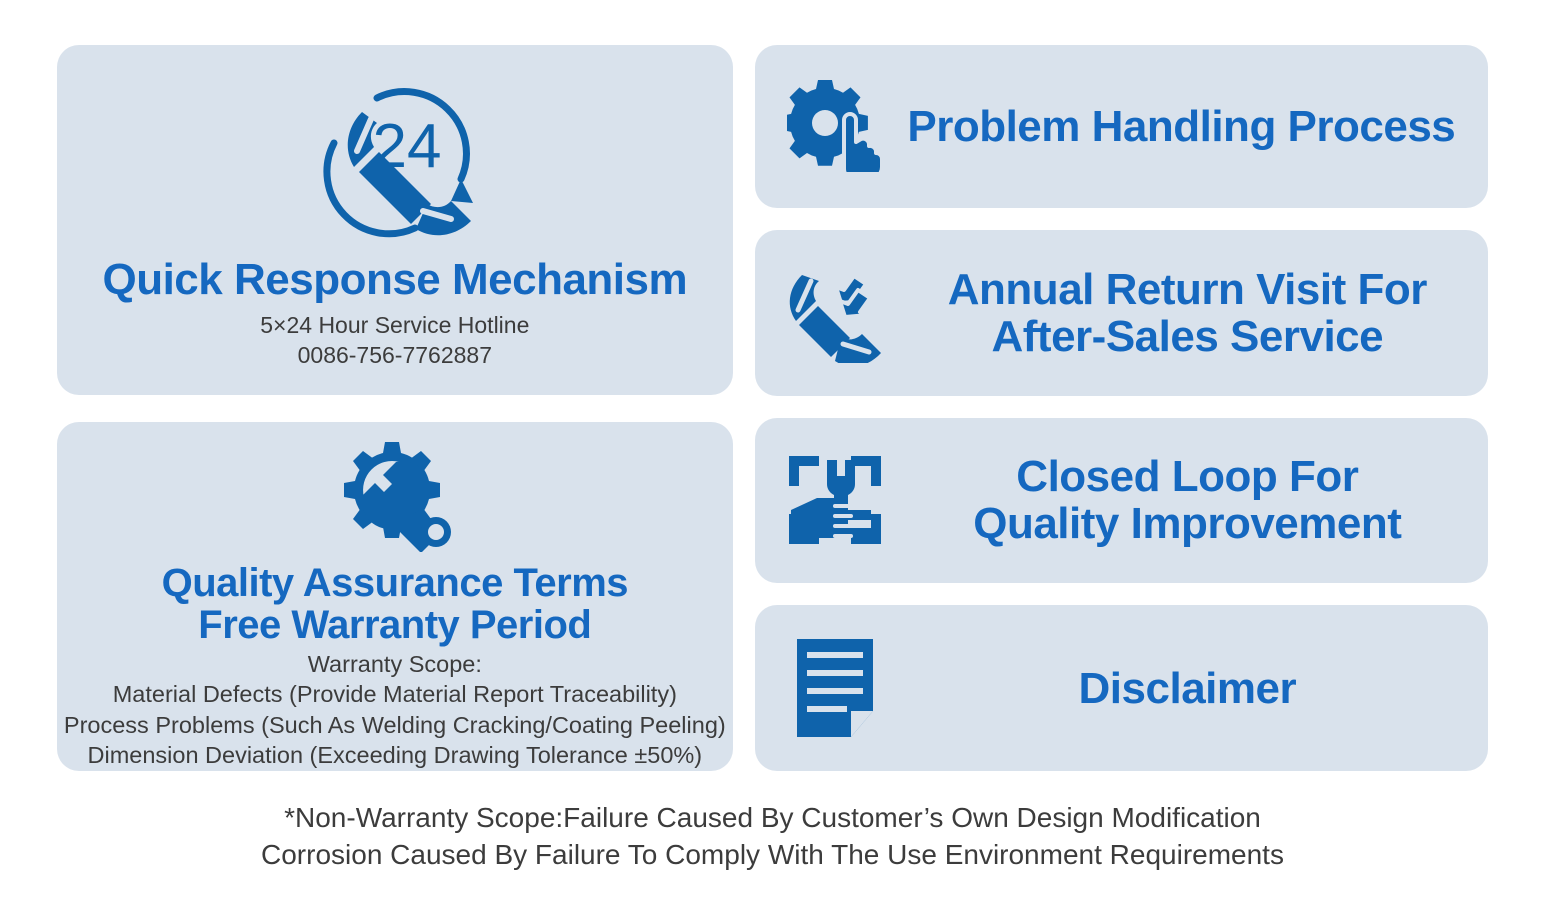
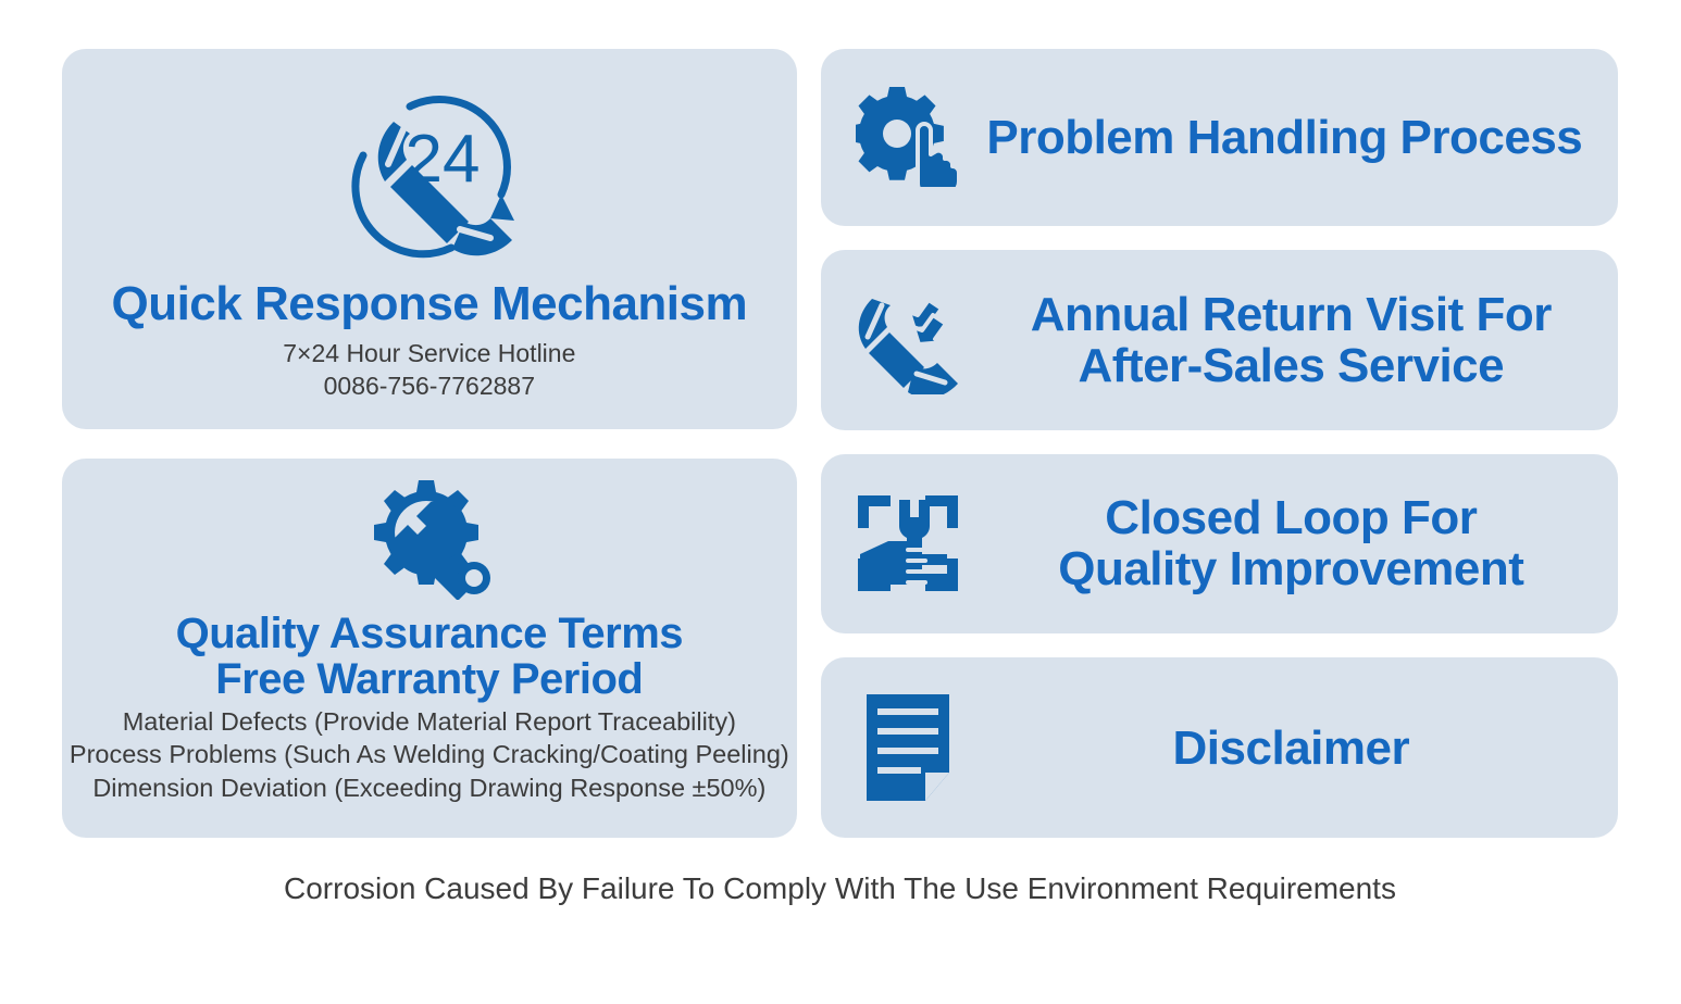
  24
  Quick Response Mechanism
- 5×24 Hour Service Hotline
+ 7×24 Hour Service Hotline
  0086-756-7762887
  Quality Assurance Terms
  Free Warranty Period
- Warranty Scope:
  Material Defects (Provide Material Report Traceability)
  Process Problems (Such As Welding Cracking/Coating Peeling)
- Dimension Deviation (Exceeding Drawing Tolerance ±50%)
+ Dimension Deviation (Exceeding Drawing Response ±50%)
  Problem Handling Process
  Annual Return Visit For
  After-Sales Service
  Closed Loop For
  Quality Improvement
  Disclaimer
- *Non-Warranty Scope:Failure Caused By Customer’s Own Design Modification
  Corrosion Caused By Failure To Comply With The Use Environment Requirements
